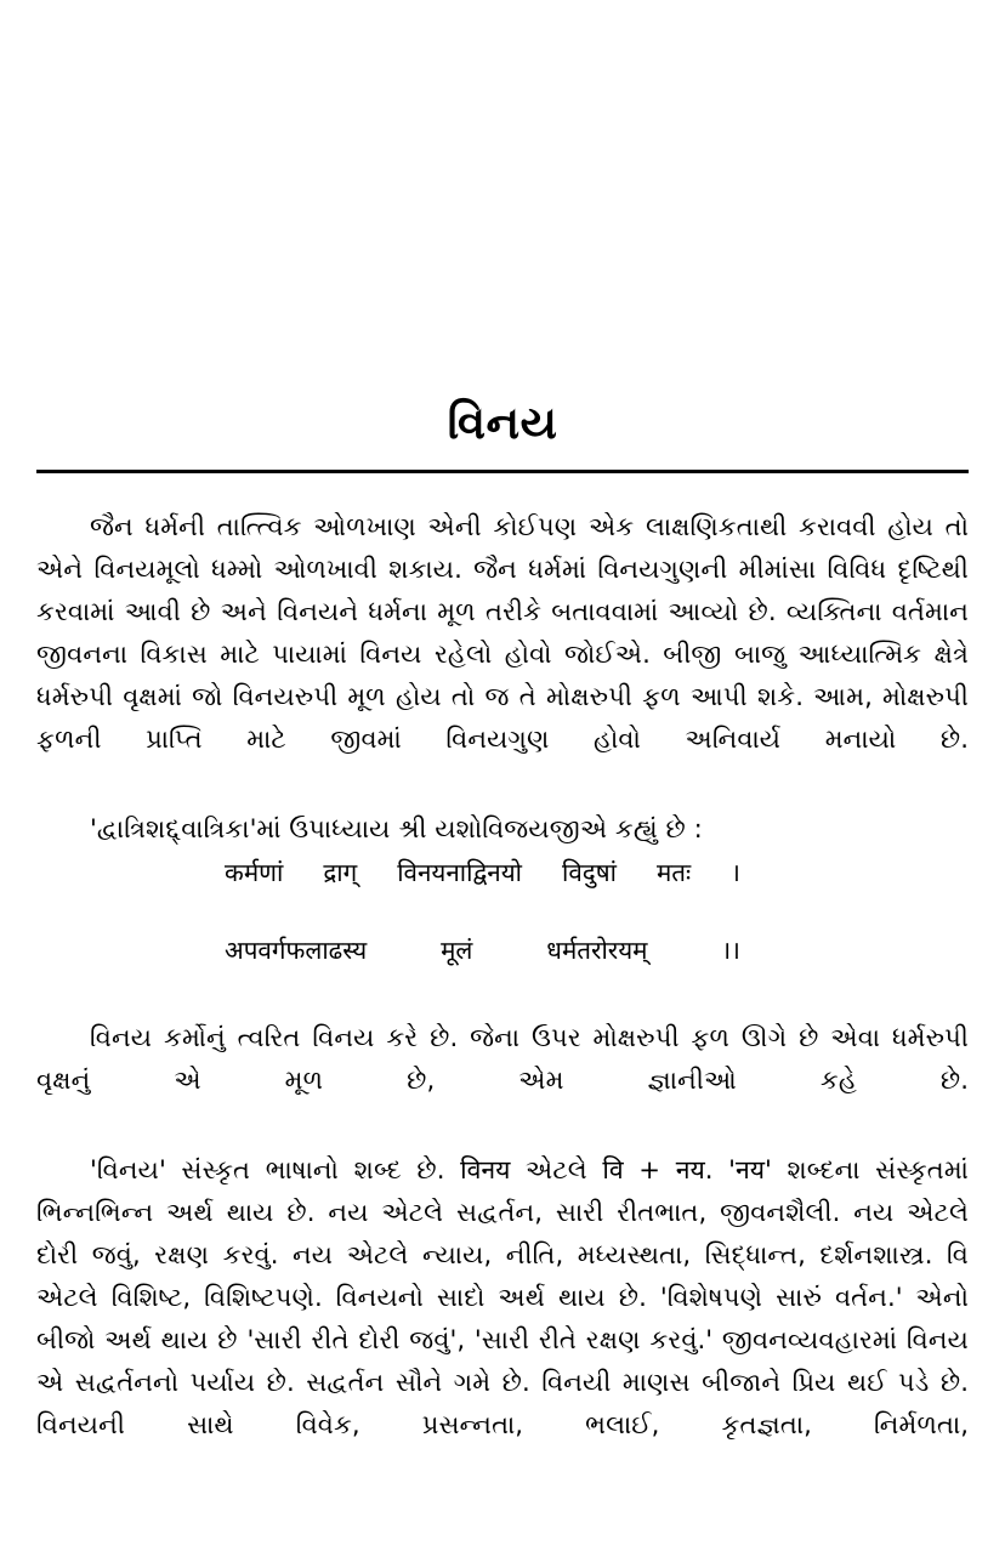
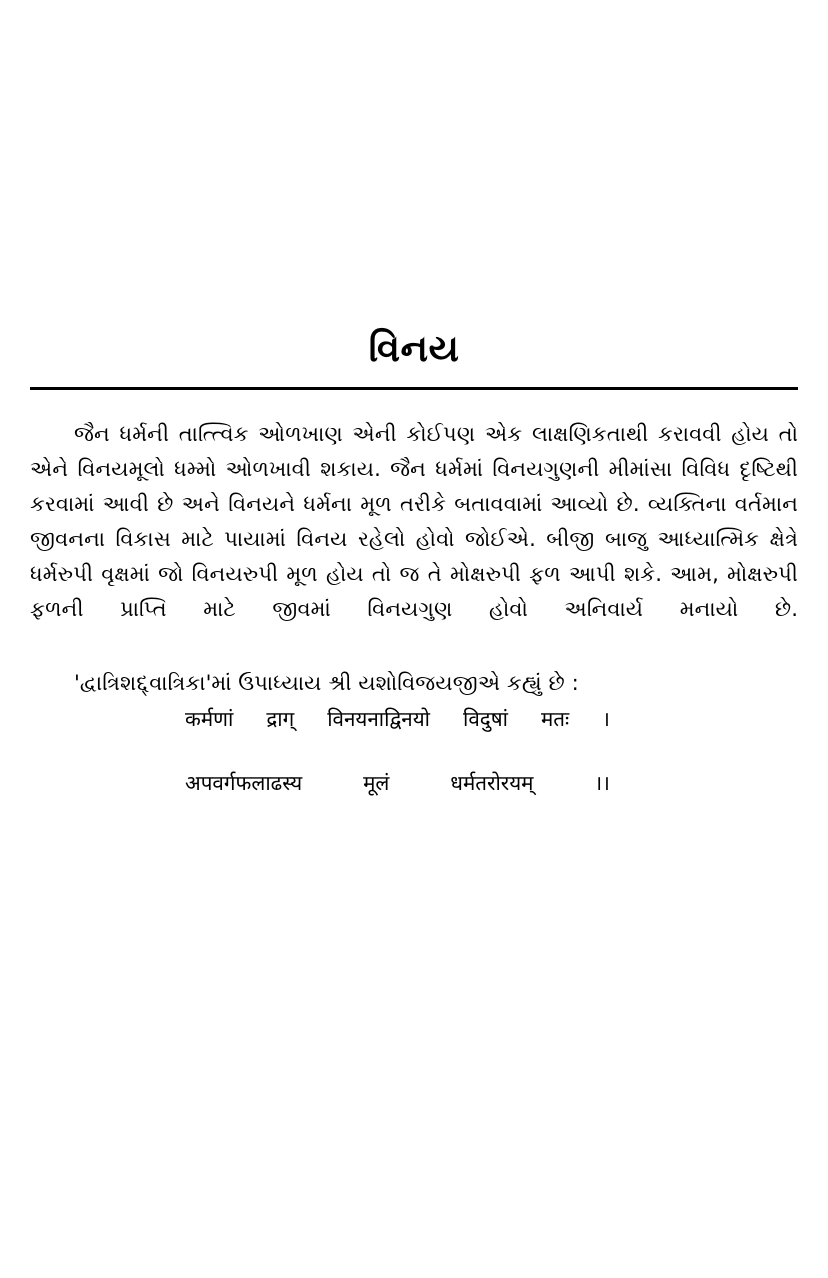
  વિનય
  જૈન ધર્મની તાત્ત્વિક ઓળખાણ એની કોઈપણ એક લાક્ષણિકતાથી કરાવવી હોય તો એને વિનયમૂલો ધમ્મો ઓળખાવી શકાય. જૈન ધર્મમાં વિનયગુણની મીમાંસા વિવિધ દૃષ્ટિથી કરવામાં આવી છે અને વિનયને ધર્મના મૂળ તરીકે બતાવવામાં આવ્યો છે. વ્યક્તિના વર્તમાન જીવનના વિકાસ માટે પાયામાં વિનય રહેલો હોવો જોઈએ. બીજી બાજુ આધ્યાત્મિક ક્ષેત્રે ધર્મરુપી વૃક્ષમાં જો વિનયરુપી મૂળ હોય તો જ તે મોક્ષરુપી ફળ આપી શકે. આમ, મોક્ષરુપી ફળની પ્રાપ્તિ માટે જીવમાં વિનયગુણ હોવો અનિવાર્ય મનાયો છે.
  'દ્વાત્રિશદ્દ્વાત્રિકા'માં ઉપાધ્યાય શ્રી યશોવિજયજીએ કહ્યું છે :
  कर्मणां द्राग् विनयनाद्विनयो विदुषां मतः ।
  अपवर्गफलाढस्य मूलं धर्मतरोरयम् ।।
- વિનય કર્મોનું ત્વરિત વિનય કરે છે. જેના ઉપર મોક્ષરુપી ફળ ઊગે છે એવા ધર્મરુપી વૃક્ષનું એ મૂળ છે, એમ જ્ઞાનીઓ કહે છે.
- 'વિનય' સંસ્કૃત ભાષાનો શબ્દ છે. विनय એટલે वि + नय. 'नय' શબ્દના સંસ્કૃતમાં ભિન્નભિન્ન અર્થ થાય છે. નય એટલે સદ્વર્તન, સારી રીતભાત, જીવનશૈલી. નય એટલે દોરી જવું, રક્ષણ કરવું. નય એટલે ન્યાય, નીતિ, મધ્યસ્થતા, સિદ્ધાન્ત, દર્શનશાસ્ત્ર. વિ એટલે વિશિષ્ટ, વિશિષ્ટપણે. વિનયનો સાદો અર્થ થાય છે. 'વિશેષપણે સારું વર્તન.' એનો બીજો અર્થ થાય છે 'સારી રીતે દોરી જવું', 'સારી રીતે રક્ષણ કરવું.' જીવનવ્યવહારમાં વિનય એ સદ્વર્તનનો પર્યાય છે. સદ્વર્તન સૌને ગમે છે. વિનયી માણસ બીજાને પ્રિય થઈ પડે છે. વિનયની સાથે વિવેક, પ્રસન્નતા, ભલાઈ, કૃતજ્ઞતા, નિર્મળતા,
